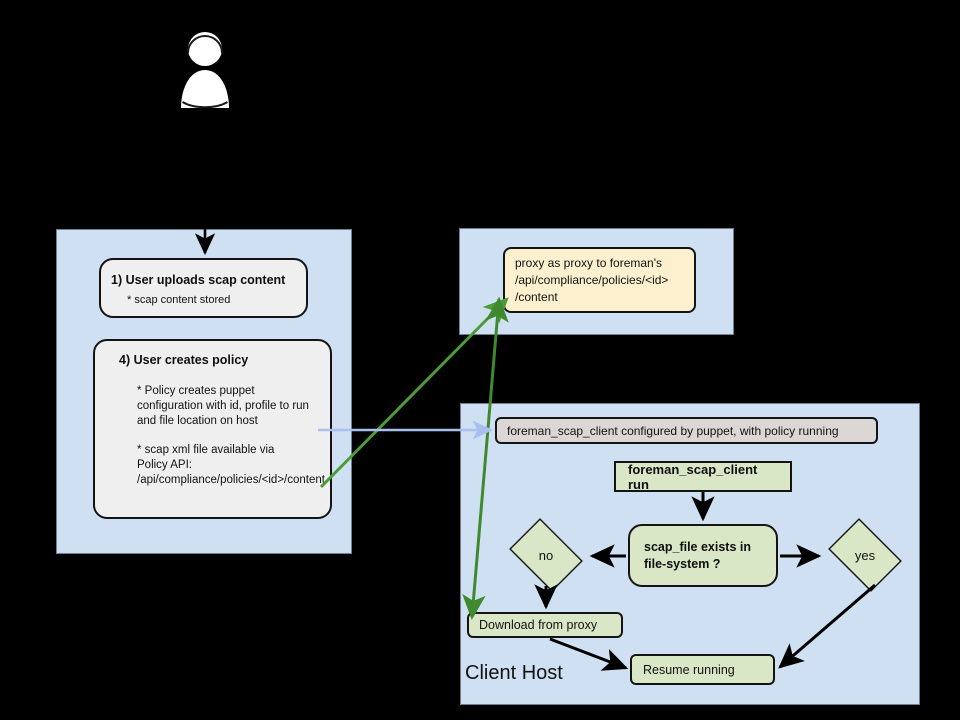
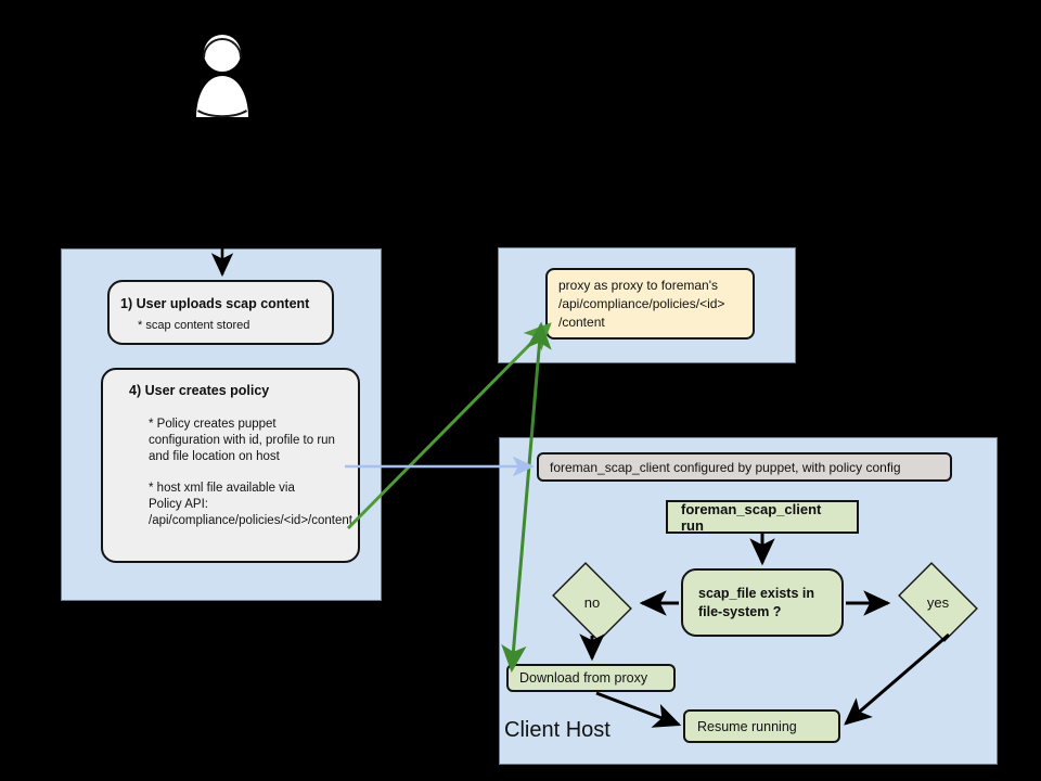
  Client Host
  1) User uploads scap content
  * scap content stored
  4) User creates policy
  * Policy creates puppet configuration with id, profile to run and file location on host
- * scap xml file available via
+ * host xml file available via
  Policy API:
  /api/compliance/policies/<id>/content
  proxy as proxy to foreman's
  /api/compliance/policies/<id>
  /content
- foreman_scap_client configured by puppet, with policy running
+ foreman_scap_client configured by puppet, with policy config
  foreman_scap_client run
  scap_file exists in
  file-system ?
  no
  yes
  Download from proxy
  Resume running
